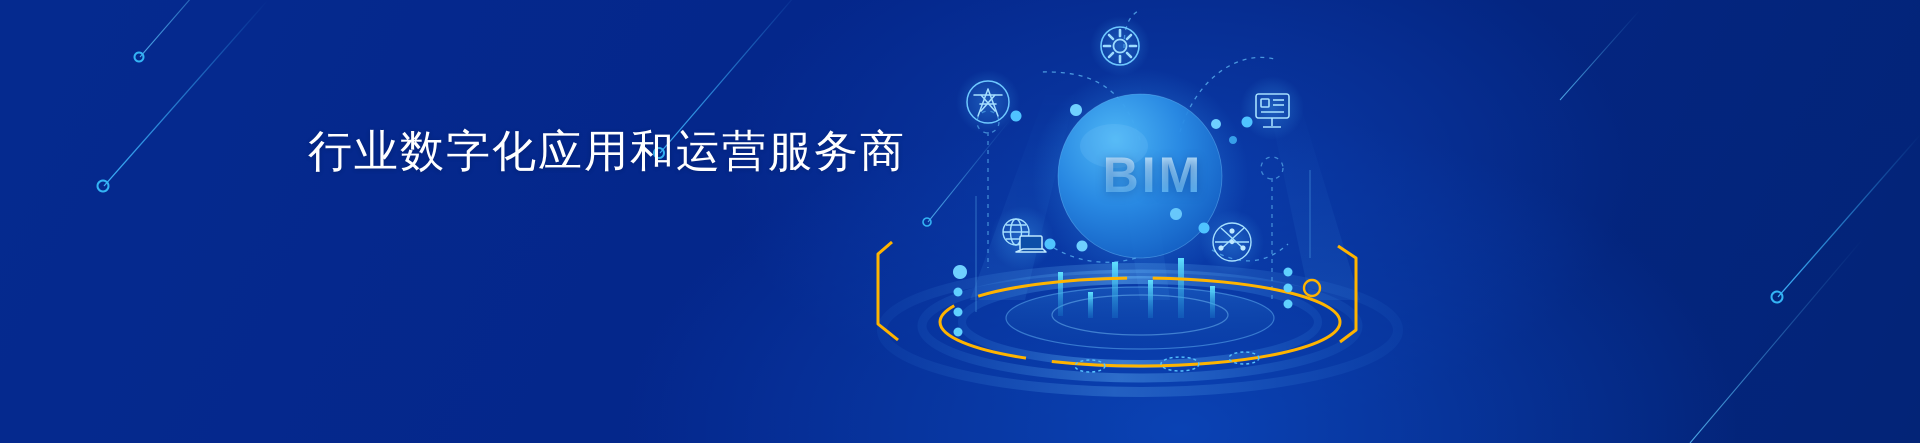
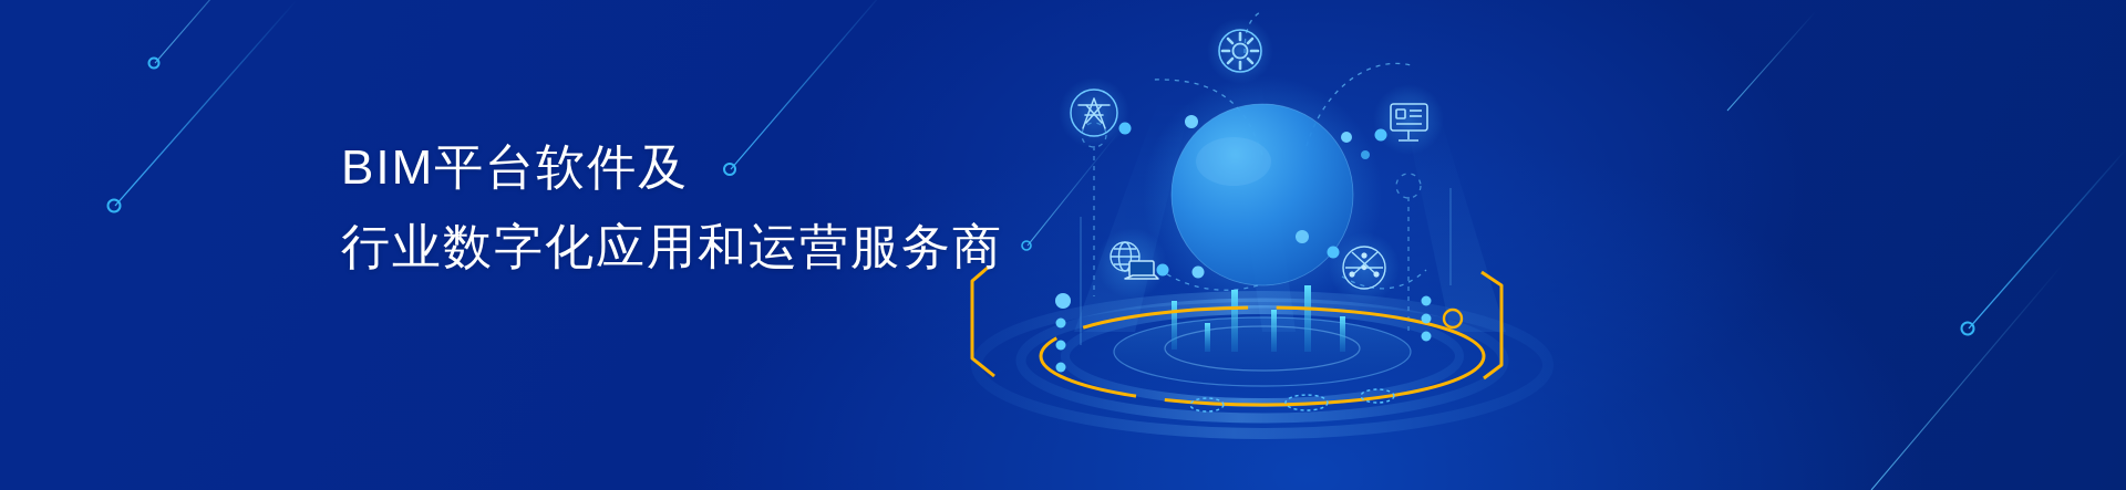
+ BIM平台软件及
  行业数字化应用和运营服务商
- BIM
